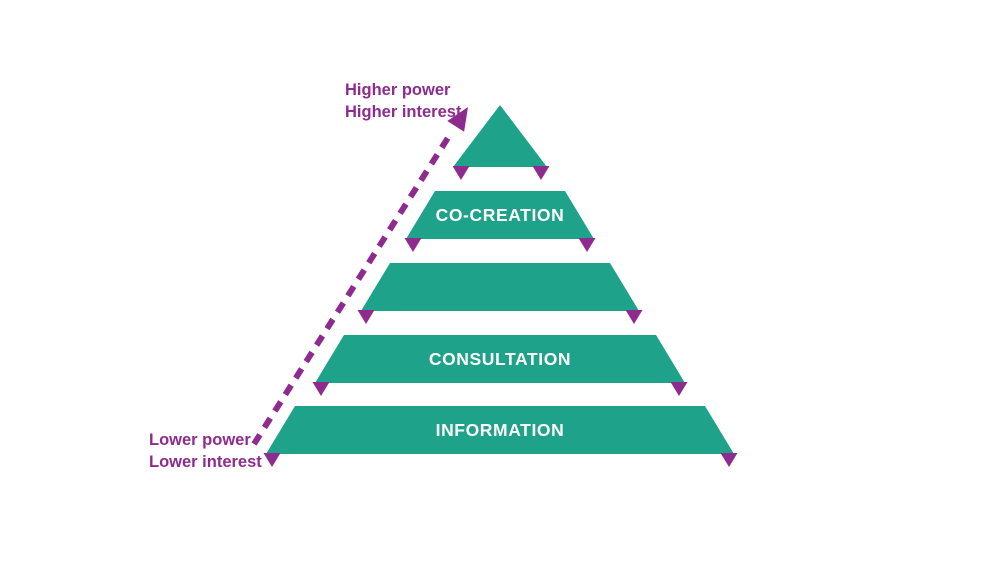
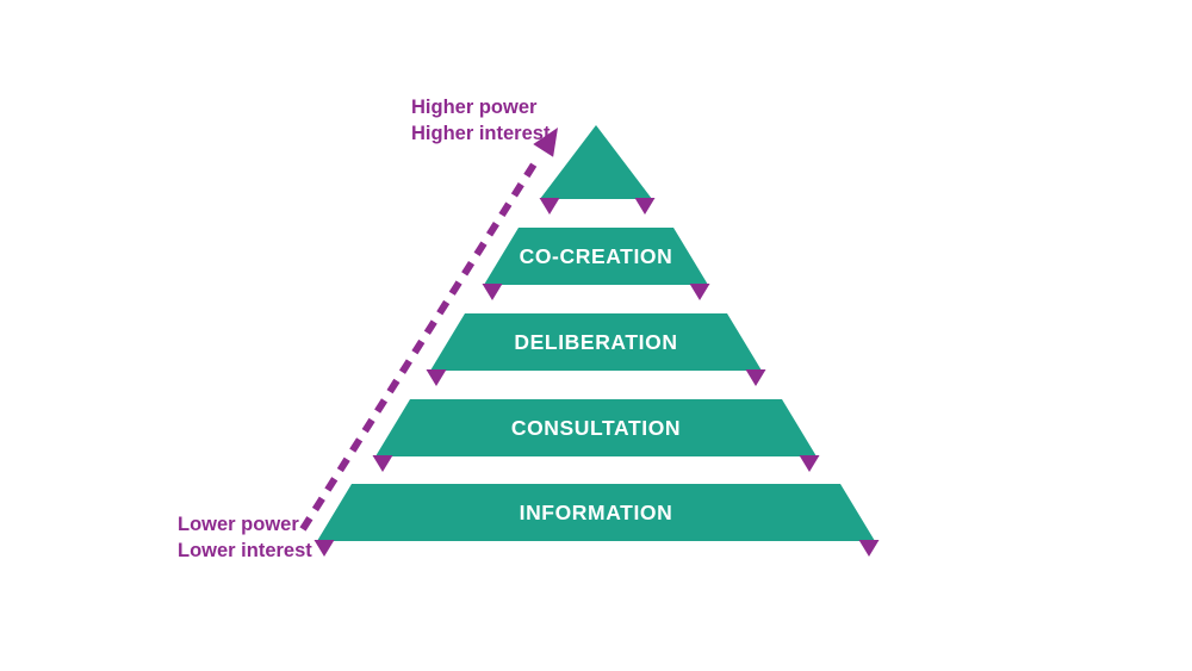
  CO-CREATION
+ DELIBERATION
  CONSULTATION
  INFORMATION
  Higher power
  Higher interest
  Lower power
  Lower interest
